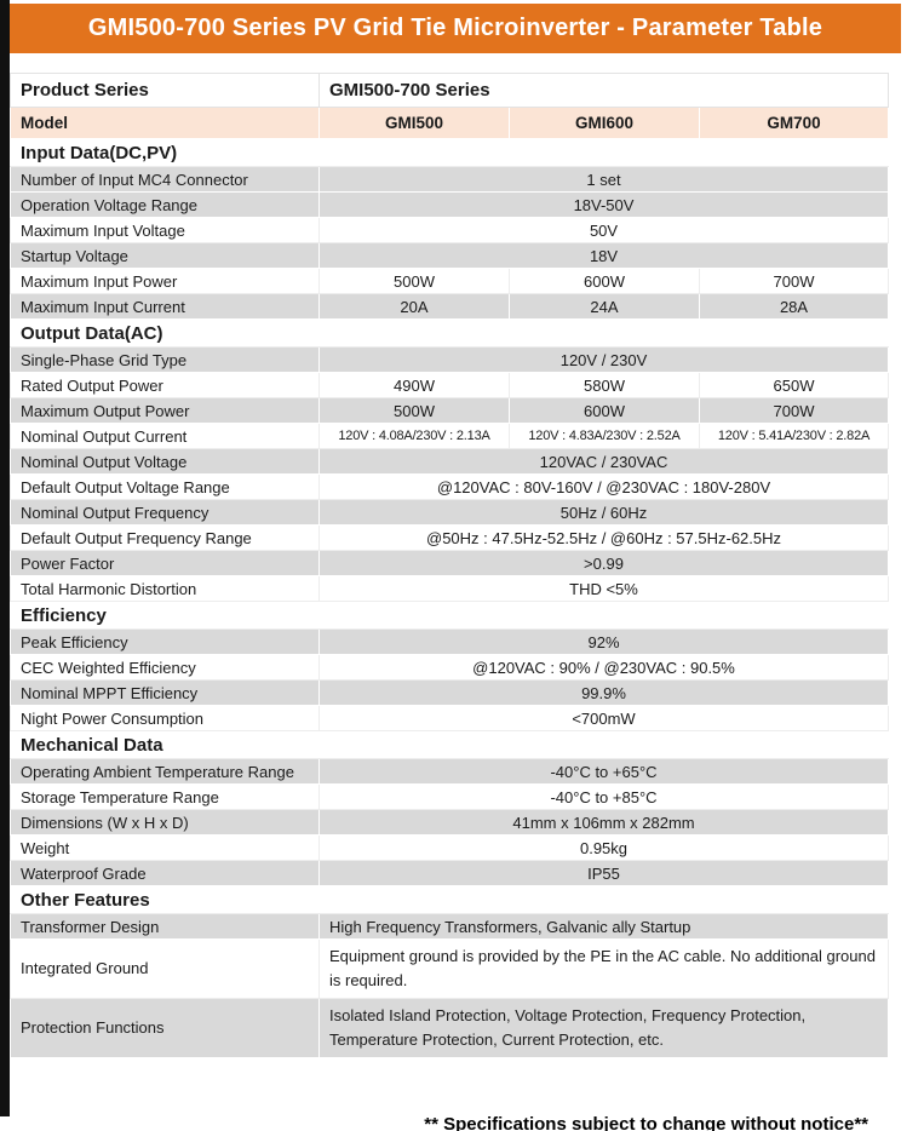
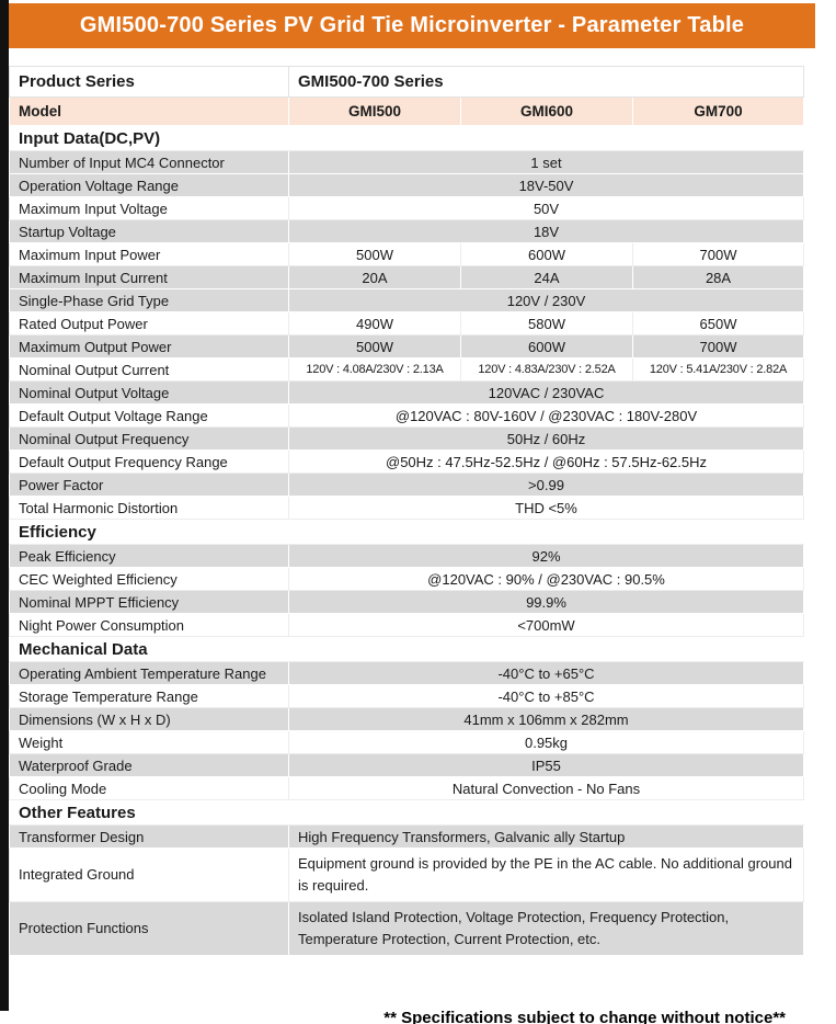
  GMI500-700 Series PV Grid Tie Microinverter - Parameter Table
  Product Series	GMI500-700 Series
  Model	GMI500	GMI600	GM700
  Input Data(DC,PV)
  Number of Input MC4 Connector	1 set
  Operation Voltage Range	18V-50V
  Maximum Input Voltage	50V
  Startup Voltage	18V
  Maximum Input Power	500W	600W	700W
  Maximum Input Current	20A	24A	28A
- Output Data(AC)
  Single-Phase Grid Type	120V / 230V
  Rated Output Power	490W	580W	650W
  Maximum Output Power	500W	600W	700W
  Nominal Output Current	120V : 4.08A/230V : 2.13A	120V : 4.83A/230V : 2.52A	120V : 5.41A/230V : 2.82A
  Nominal Output Voltage	120VAC / 230VAC
  Default Output Voltage Range	@120VAC : 80V-160V / @230VAC : 180V-280V
  Nominal Output Frequency	50Hz / 60Hz
  Default Output Frequency Range	@50Hz : 47.5Hz-52.5Hz / @60Hz : 57.5Hz-62.5Hz
  Power Factor	>0.99
  Total Harmonic Distortion	THD <5%
  Efficiency
  Peak Efficiency	92%
  CEC Weighted Efficiency	@120VAC : 90% / @230VAC : 90.5%
  Nominal MPPT Efficiency	99.9%
  Night Power Consumption	<700mW
  Mechanical Data
  Operating Ambient Temperature Range	-40°C to +65°C
  Storage Temperature Range	-40°C to +85°C
  Dimensions (W x H x D)	41mm x 106mm x 282mm
  Weight	0.95kg
  Waterproof Grade	IP55
+ Cooling Mode	Natural Convection - No Fans
  Other Features
  Transformer Design	High Frequency Transformers, Galvanic ally Startup
  Integrated Ground	Equipment ground is provided by the PE in the AC cable. No additional ground is required.
  Protection Functions	Isolated Island Protection, Voltage Protection, Frequency Protection, Temperature Protection, Current Protection, etc.
  ** Specifications subject to change without notice**
